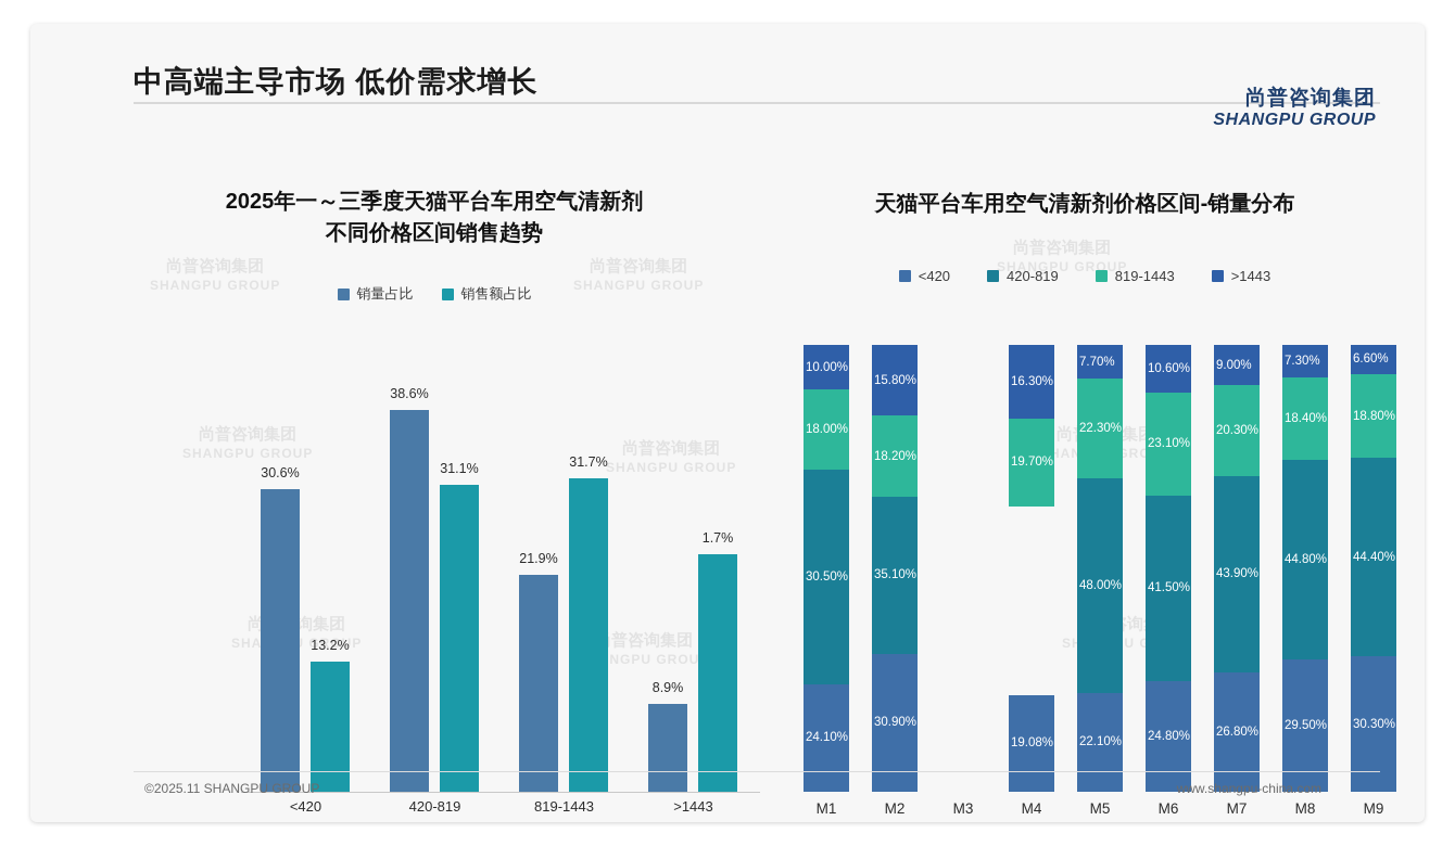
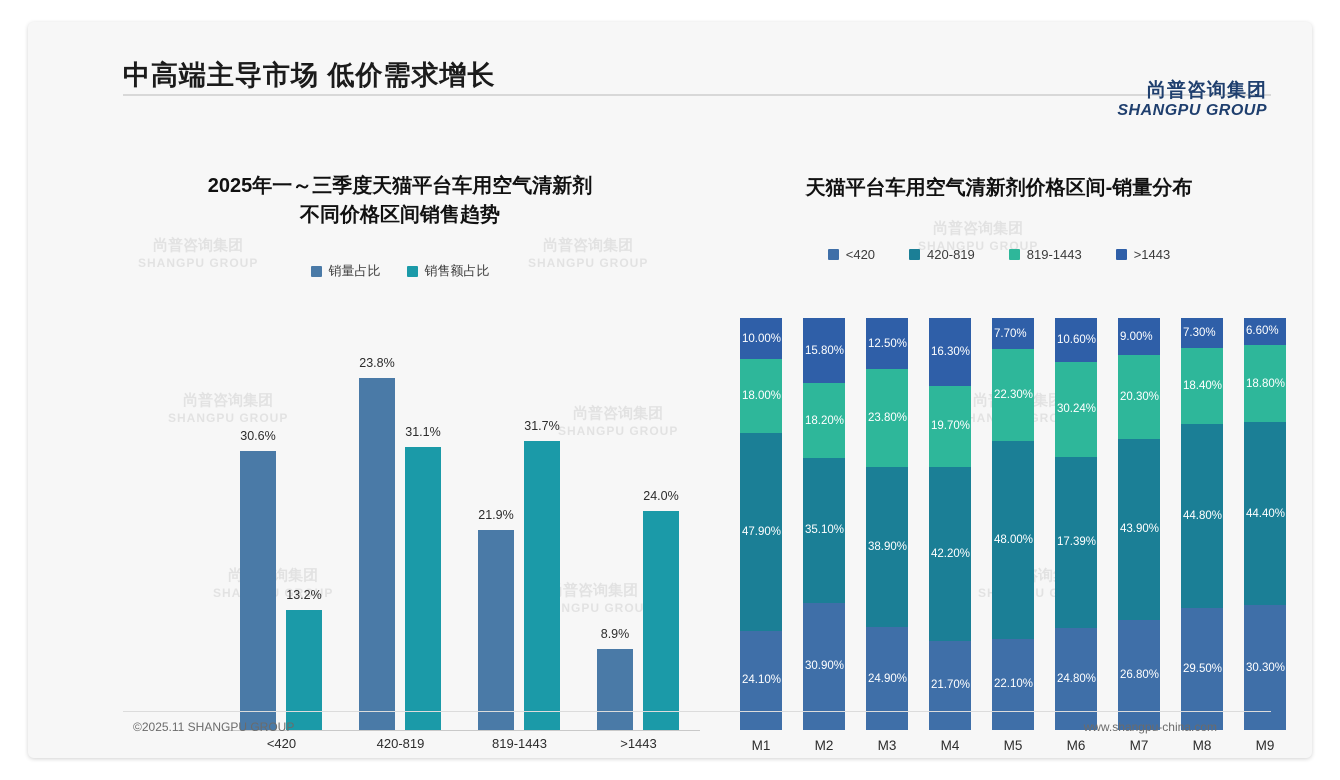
  中高端主导市场 低价需求增长
  尚普咨询集团
  SHANGPU GROUP
  SHANGPU GROUP
  SHANGPU GROUP
  2025年一～三季度天猫平台车用空气清新剂
  不同价格区间销售趋势
  销量占比
  销售额占比
  30.6%
  13.2%
- 38.6%
+ 23.8%
  31.1%
  21.9%
  31.7%
  8.9%
- 1.7%
+ 24.0%
  <420
  420-819
  819-1443
  >1443
  天猫平台车用空气清新剂价格区间-销量分布
  <420
  420-819
  819-1443
  >1443
  24.10%
- 30.50%
+ 47.90%
  18.00%
  10.00%
  30.90%
  35.10%
  18.20%
  15.80%
+ 24.90%
+ 38.90%
+ 23.80%
+ 12.50%
- 19.08%
+ 21.70%
+ 42.20%
  19.70%
  16.30%
  22.10%
  48.00%
  22.30%
  7.70%
  24.80%
- 41.50%
+ 17.39%
- 23.10%
+ 30.24%
  10.60%
  26.80%
  43.90%
  20.30%
  9.00%
  29.50%
  44.80%
  18.40%
  7.30%
  30.30%
  44.40%
  18.80%
  6.60%
  M1
  M2
  M3
  M4
  M5
  M6
  M7
  M8
  M9
  ©2025.11 SHANGPU GROUP
  www.shangpu-china.com
